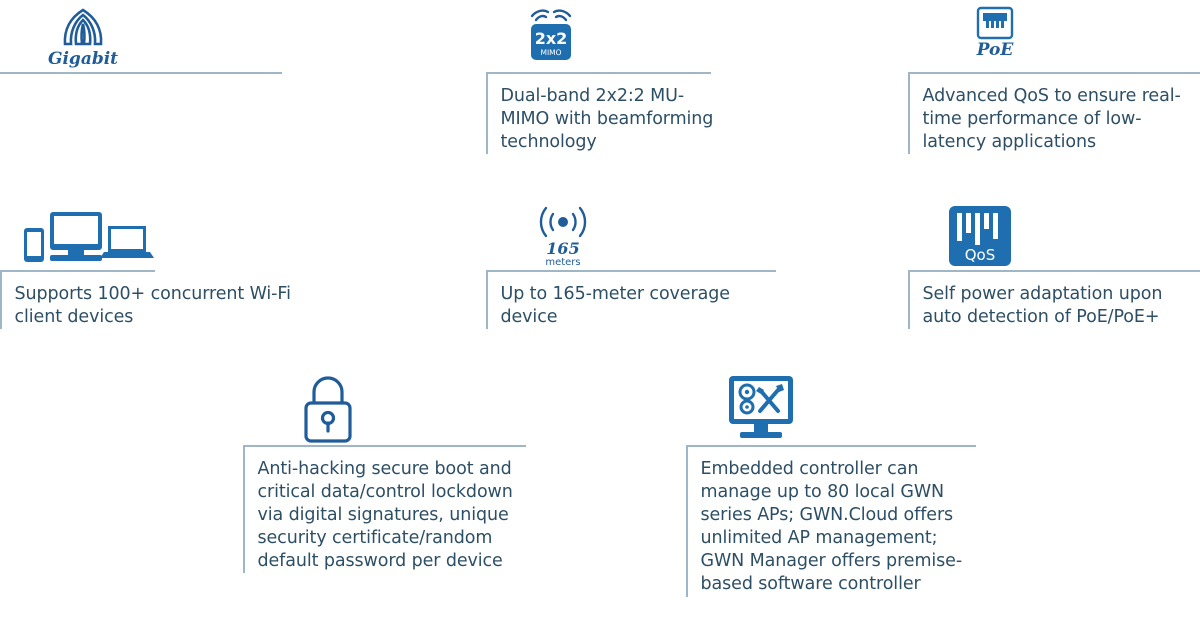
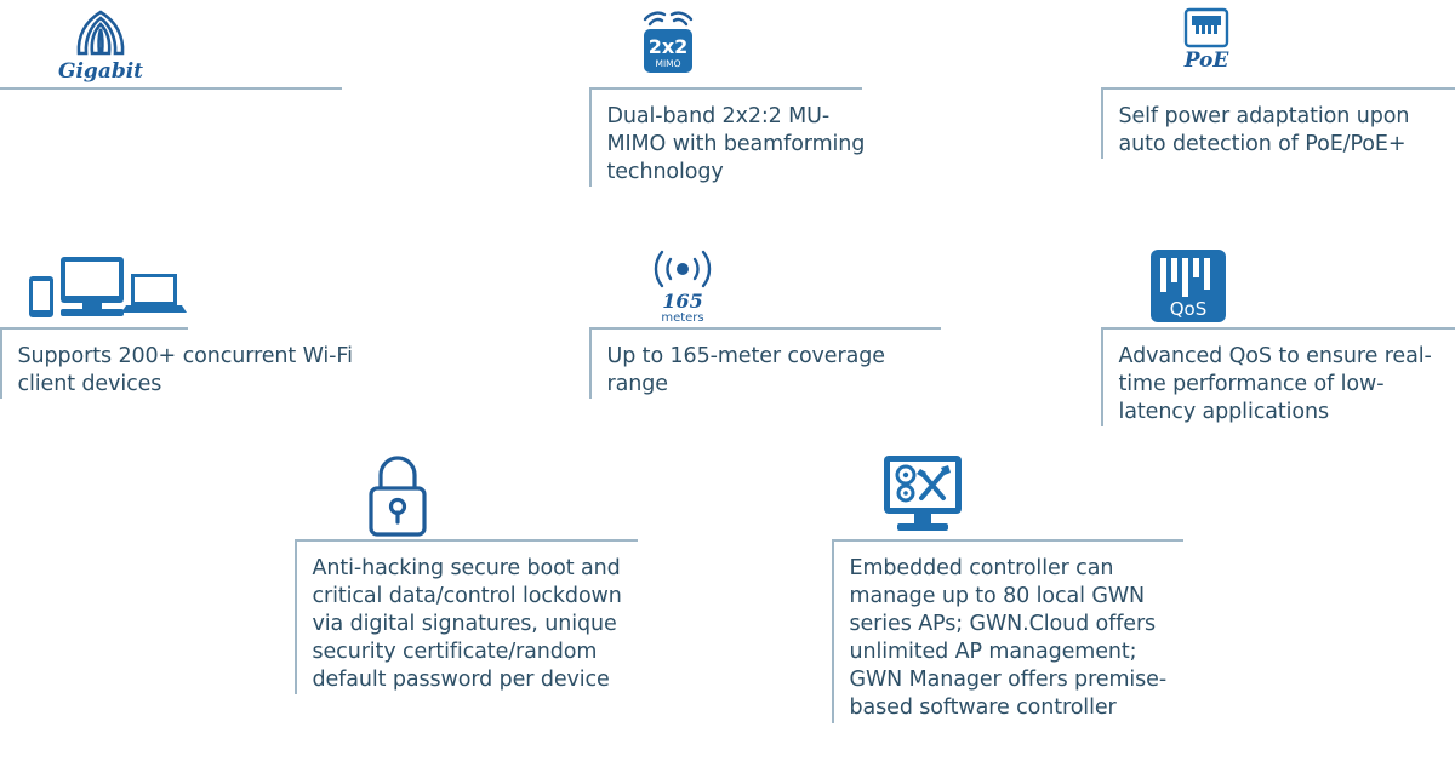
  Gigabit
  2x2
  MIMO
  Dual-band 2x2:2 MU-MIMO with beamforming technology
  PoE
- Advanced QoS to ensure real-time performance of low-latency applications
+ Self power adaptation upon auto detection of PoE/PoE+
- Supports 100+ concurrent Wi-Fi client devices
+ Supports 200+ concurrent Wi-Fi client devices
  165
  meters
- Up to 165-meter coverage device
+ Up to 165-meter coverage range
  QoS
- Self power adaptation upon auto detection of PoE/PoE+
+ Advanced QoS to ensure real-time performance of low-latency applications
  Anti-hacking secure boot and critical data/control lockdown via digital signatures, unique security certificate/random default password per device
  Embedded controller can manage up to 80 local GWN series APs; GWN.Cloud offers unlimited AP management; GWN Manager offers premise-based software controller
